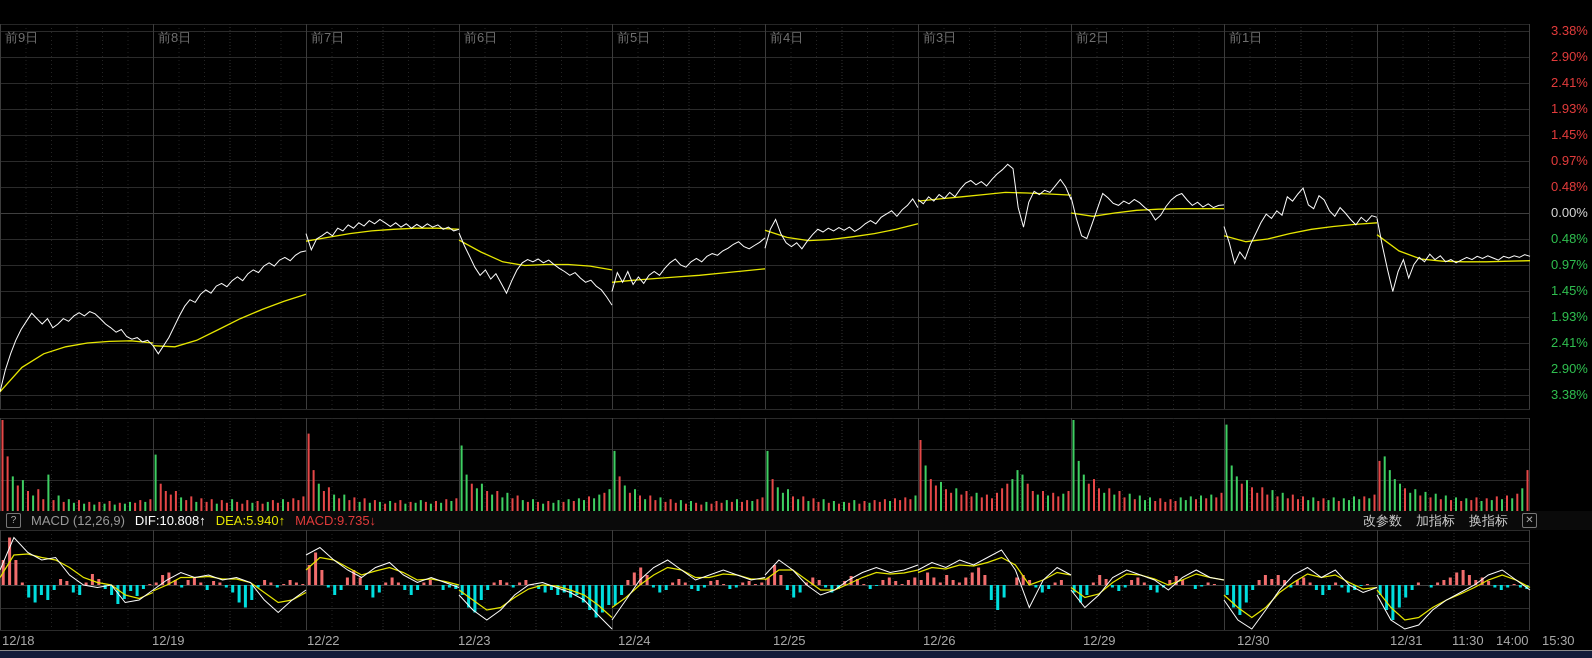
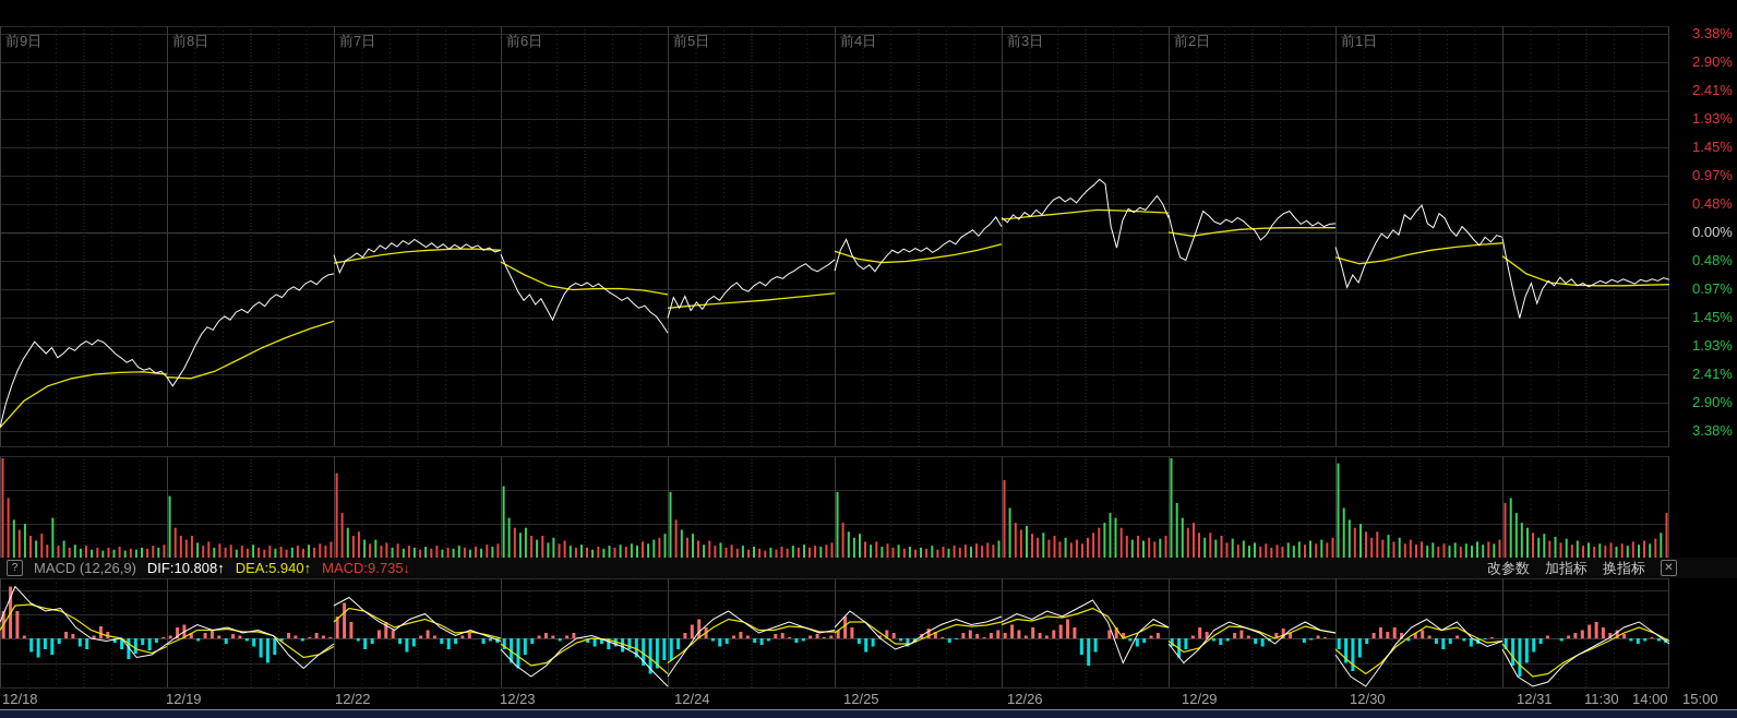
  前9日
  前8日
  前7日
  前6日
  前5日
  前4日
  前3日
  前2日
  前1日
  3.38%
  2.90%
  2.41%
  1.93%
  1.45%
  0.97%
  0.48%
  0.00%
  0.48%
  0.97%
  1.45%
  1.93%
  2.41%
  2.90%
  3.38%
  12/18
  12/19
  12/22
  12/23
  12/24
  12/25
  12/26
  12/29
  12/30
  12/31
  11:30
  14:00
- 15:30
+ 15:00
  ?
  MACD (12,26,9)
  DIF:10.808↑
  DEA:5.940↑
  MACD:9.735↓
  改参数
  加指标
  换指标
  ✕
